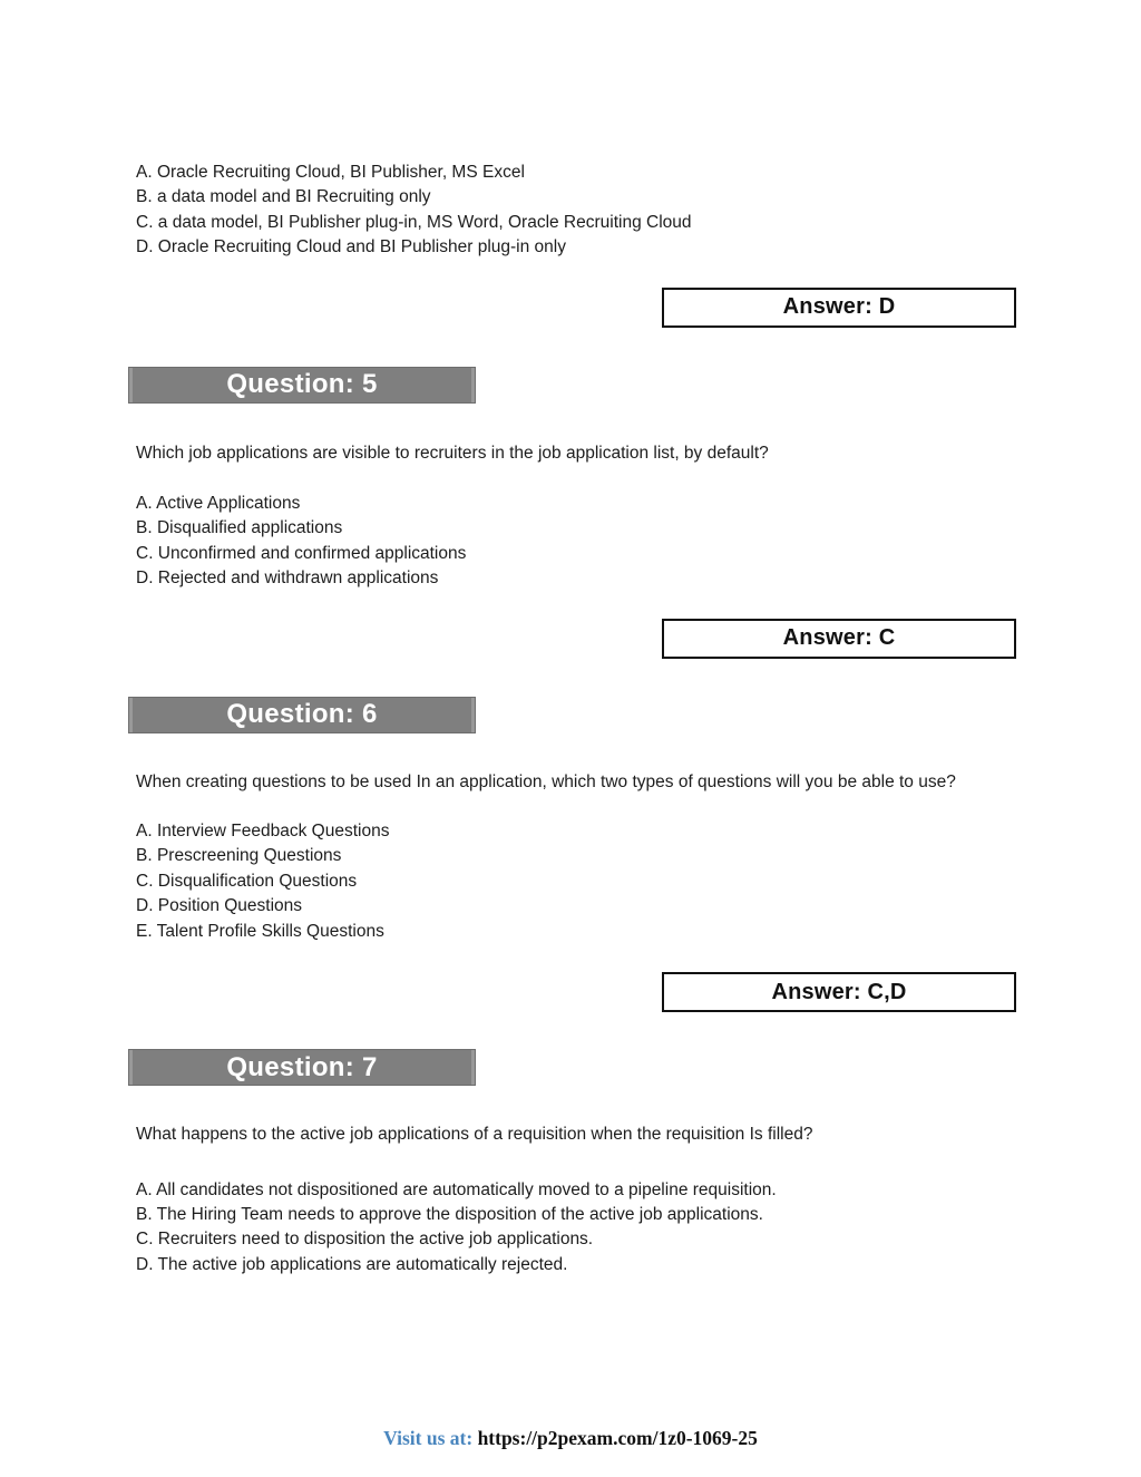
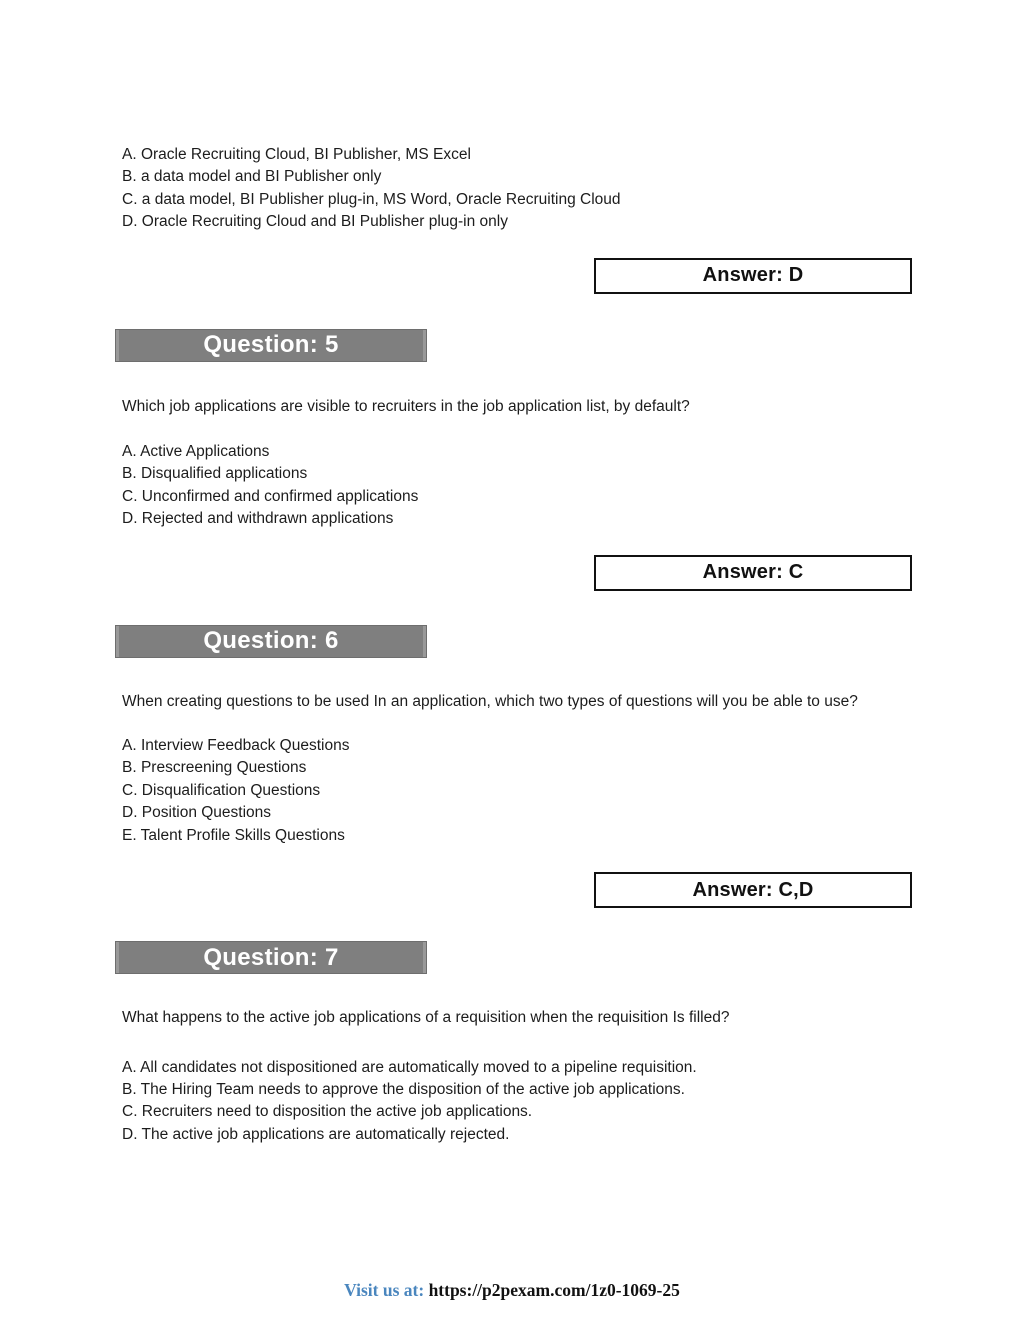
  A. Oracle Recruiting Cloud, BI Publisher, MS Excel
- B. a data model and BI Recruiting only
+ B. a data model and BI Publisher only
  C. a data model, BI Publisher plug-in, MS Word, Oracle Recruiting Cloud
  D. Oracle Recruiting Cloud and BI Publisher plug-in only
  Answer: D
  Question: 5
  Which job applications are visible to recruiters in the job application list, by default?
  A. Active Applications
  B. Disqualified applications
  C. Unconfirmed and confirmed applications
  D. Rejected and withdrawn applications
  Answer: C
  Question: 6
  When creating questions to be used In an application, which two types of questions will you be able to use?
  A. Interview Feedback Questions
  B. Prescreening Questions
  C. Disqualification Questions
  D. Position Questions
  E. Talent Profile Skills Questions
  Answer: C,D
  Question: 7
  What happens to the active job applications of a requisition when the requisition Is filled?
  A. All candidates not dispositioned are automatically moved to a pipeline requisition.
  B. The Hiring Team needs to approve the disposition of the active job applications.
  C. Recruiters need to disposition the active job applications.
  D. The active job applications are automatically rejected.
  Visit us at: https://p2pexam.com/1z0-1069-25
